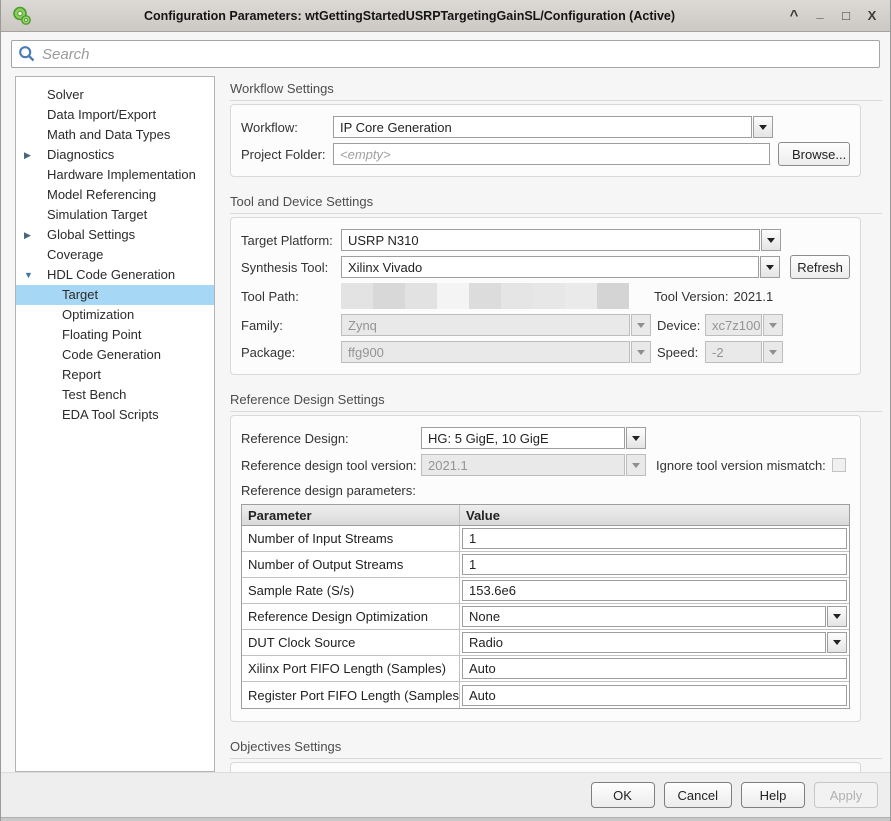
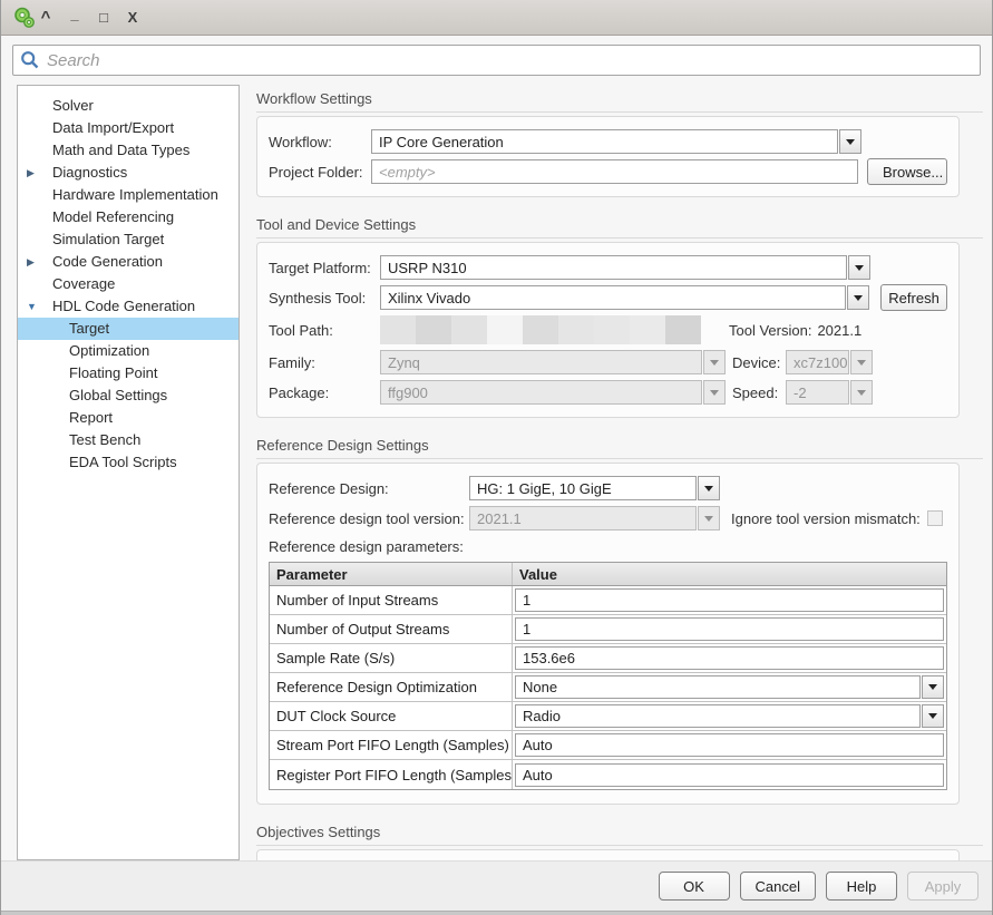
- Configuration Parameters: wtGettingStartedUSRPTargetingGainSL/Configuration (Active)
  ^
  _
  □
  X
  Search
  Solver
  Data Import/Export
  Math and Data Types
  Diagnostics
  Hardware Implementation
  Model Referencing
  Simulation Target
- Global Settings
+ Code Generation
  Coverage
  HDL Code Generation
  Target
  Optimization
  Floating Point
- Code Generation
+ Global Settings
  Report
  Test Bench
  EDA Tool Scripts
  Workflow Settings
  Workflow:
  IP Core Generation
  Project Folder:
  <empty>
  Browse...
  Tool and Device Settings
  Target Platform:
  USRP N310
  Synthesis Tool:
  Xilinx Vivado
  Refresh
  Tool Path:
  Tool Version:
  2021.1
  Family:
  Zynq
  Device:
  xc7z100
  Package:
  ffg900
  Speed:
  -2
  Reference Design Settings
  Reference Design:
- HG: 5 GigE, 10 GigE
+ HG: 1 GigE, 10 GigE
  Reference design tool version:
  2021.1
  Ignore tool version mismatch:
  Reference design parameters:
  Parameter
  Value
  Number of Input Streams
  1
  Number of Output Streams
  1
  Sample Rate (S/s)
  153.6e6
  Reference Design Optimization
  None
  DUT Clock Source
  Radio
- Xilinx Port FIFO Length (Samples)
+ Stream Port FIFO Length (Samples)
  Auto
  Register Port FIFO Length (Samples
  Auto
  Objectives Settings
  OK
  Cancel
  Help
  Apply
